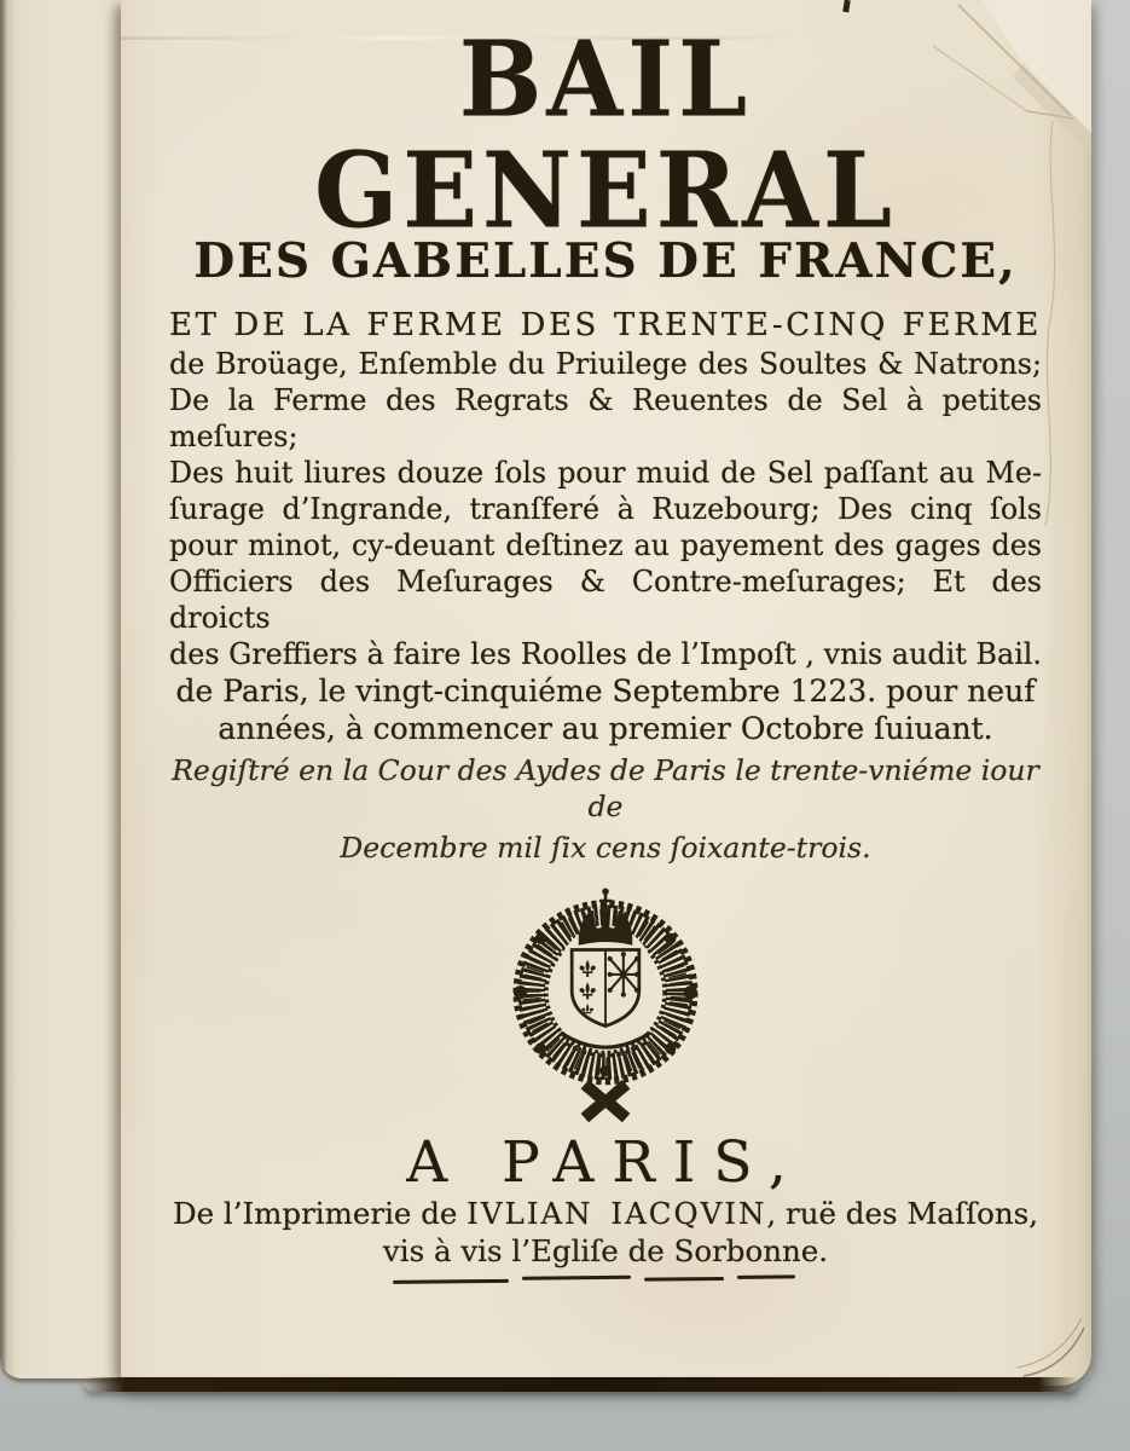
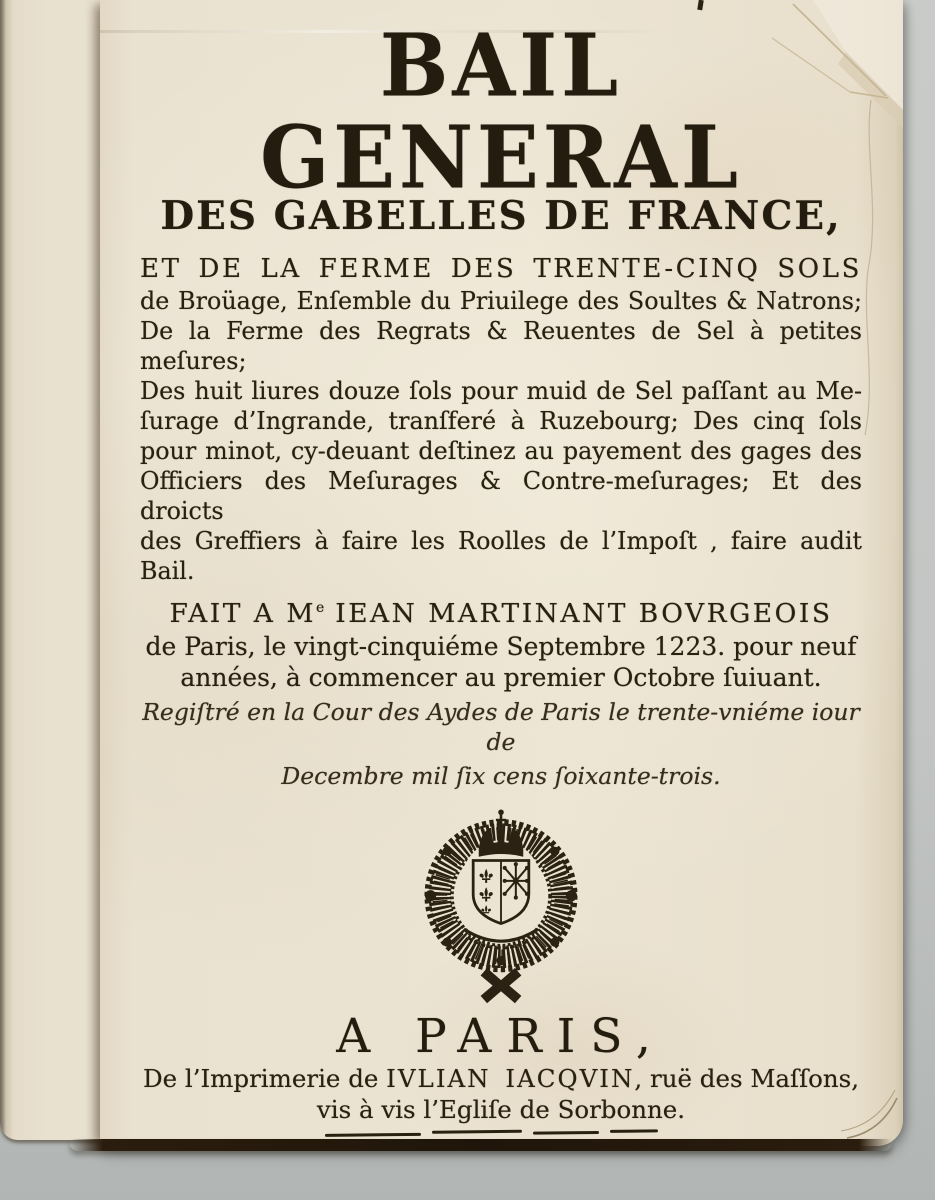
  BAIL GENERAL
  DES GABELLES DE FRANCE,
- ET DE LA FERME DES TRENTE-CINQ FERME
+ ET DE LA FERME DES TRENTE-CINQ SOLS
  de Broüage, Enſemble du Priuilege des Soultes & Natrons;
  De la Ferme des Regrats & Reuentes de Sel à petites meſures;
  Des huit liures douze ſols pour muid de Sel paſſant au Me-
  ſurage d’Ingrande, tranſferé à Ruzebourg; Des cinq ſols
  pour minot, cy-deuant deſtinez au payement des gages des
  Officiers des Meſurages & Contre-meſurages; Et des droicts
- des Greffiers à faire les Roolles de l’Impoſt , vnis audit Bail.
+ des Greffiers à faire les Roolles de l’Impoſt , faire audit Bail.
+ FAIT A Me IEAN MARTINANT BOVRGEOIS
  de Paris, le vingt-cinquiéme Septembre 1223. pour neuf
  années, à commencer au premier Octobre ſuiuant.
  Regiſtré en la Cour des Aydes de Paris le trente-vniéme iour de
  Decembre mil ſix cens ſoixante-trois.
  A PARIS,
  De l’Imprimerie de IVLIAN IACQVIN, ruë des Maſſons,
  vis à vis l’Egliſe de Sorbonne.
